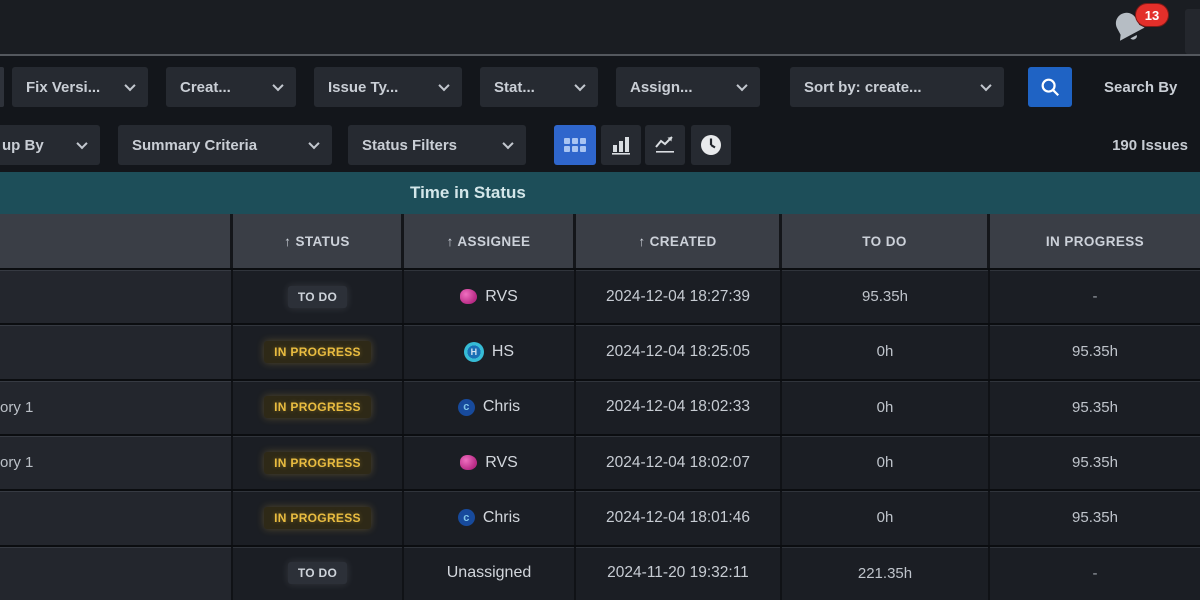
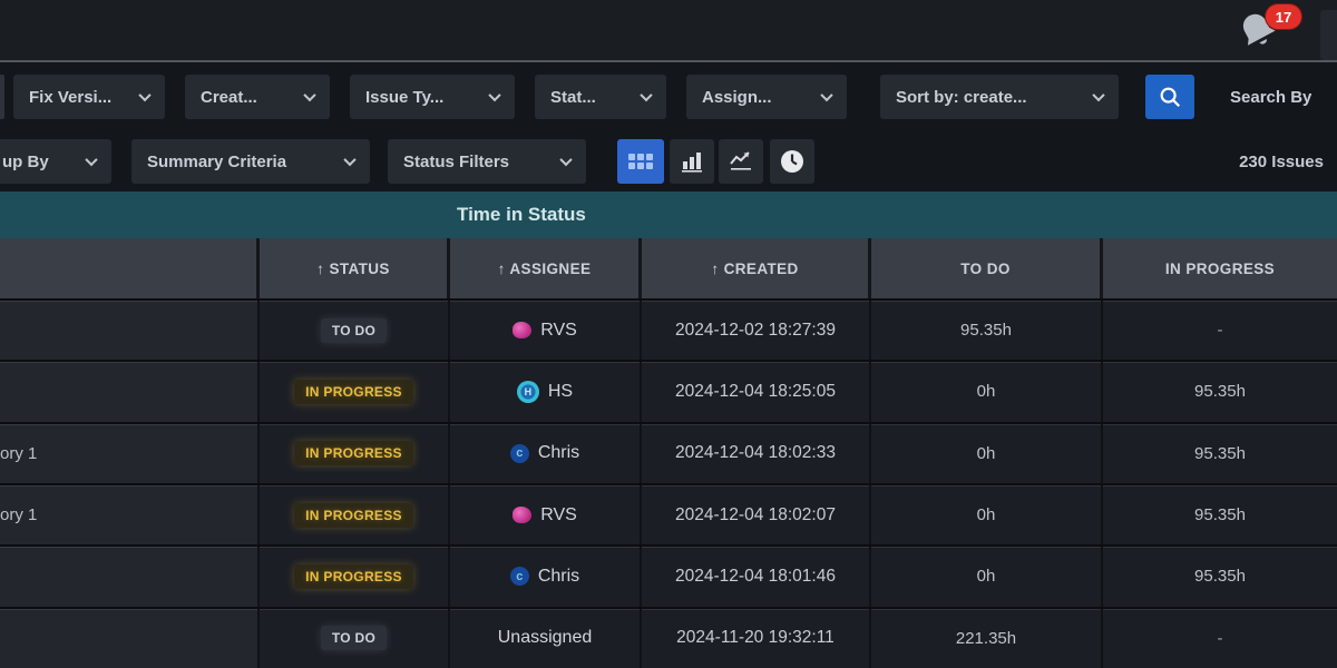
- 13
+ 17
  Fix Versi...
  Creat...
  Issue Ty...
  Stat...
  Assign...
  Sort by: create...
  Search By
  up By
  Summary Criteria
  Status Filters
- 190 Issues
+ 230 Issues
  Time in Status
  ↑ STATUS
  ↑ ASSIGNEE
  ↑ CREATED
  TO DO
  IN PROGRESS
  TO DO
  RVS
- 2024-12-04 18:27:39
+ 2024-12-02 18:27:39
  95.35h
  -
  IN PROGRESS
  H
  HS
  2024-12-04 18:25:05
  0h
  95.35h
  ory 1
  IN PROGRESS
  c
  Chris
  2024-12-04 18:02:33
  0h
  95.35h
  ory 1
  IN PROGRESS
  RVS
  2024-12-04 18:02:07
  0h
  95.35h
  IN PROGRESS
  c
  Chris
  2024-12-04 18:01:46
  0h
  95.35h
  TO DO
  Unassigned
  2024-11-20 19:32:11
  221.35h
  -
